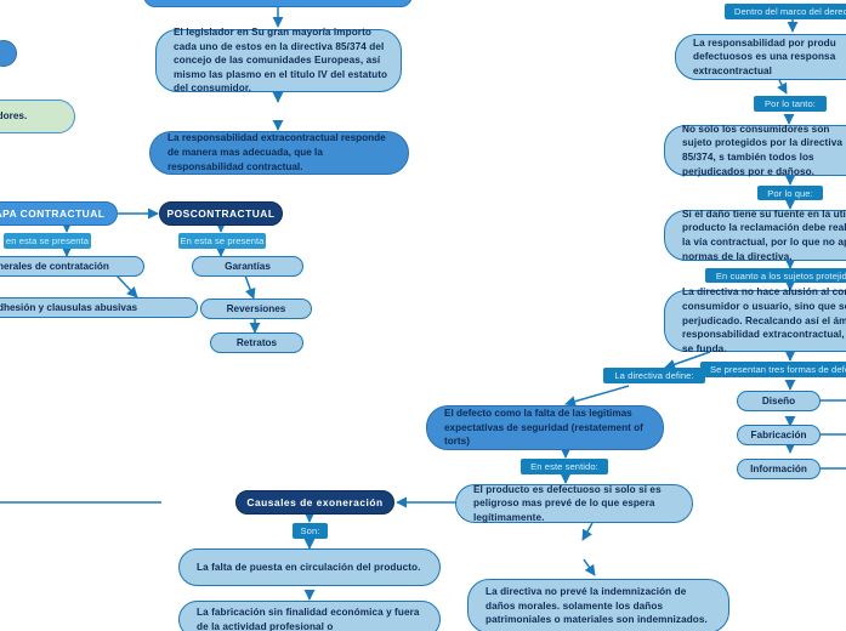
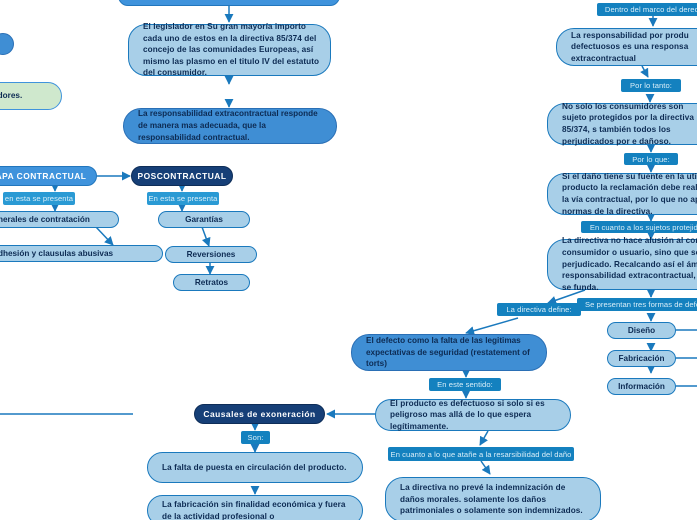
  El legislador en Su gran mayoría importo cada uno de estos en la directiva 85/374 del concejo de las comunidades Europeas, así mismo las plasmo en el titulo IV del estatuto del consumidor.
  La responsabilidad extracontractual responde de manera mas adecuada, que la responsabilidad contractual.
  PA CONTRACTUAL
  en esta se presenta
  nerales de contratación
  dhesión y clausulas abusivas
  POSCONTRACTUAL
  En esta se presenta
  Garantías
  Reversiones
  Retratos
  Dentro del marco del dere
  La responsabilidad por produ defectuosos es una responsa extracontractual
  Por lo tanto:
  No solo los consumidores son sujeto protegidos por la directiva 85/374, s también todos los perjudicados por e dañoso.
  Por lo que:
  Si el daño tiene su fuente en la uti producto la reclamación debe real la vía contractual, por lo que no a normas de la directiva.
  En cuanto a los sujetos protejid
  La directiva no hace alusión al co consumidor o usuario, sino que s perjudicado. Recalcando así el ám responsabilidad extracontractual, se funda.
  Se presentan tres formas de def
  Diseño
  Fabricación
  Información
  La directiva define:
  El defecto como la falta de las legitimas expectativas de seguridad (restatement of torts)
  En este sentido:
- El producto es defectuoso si solo si es peligroso mas prevé de lo que espera legítimamente.
+ El producto es defectuoso si solo si es peligroso mas allá de lo que espera legítimamente.
  Causales de exoneración
  Son:
  La falta de puesta en circulación del producto.
  La fabricación sin finalidad económica y fuera de la actividad profesional o
+ En cuanto a lo que atañe a la resarsibilidad del daño
- La directiva no prevé la indemnización de daños morales. solamente los daños patrimoniales o materiales son indemnizados.
+ La directiva no prevé la indemnización de daños morales. solamente los daños patrimoniales o solamente son indemnizados.
